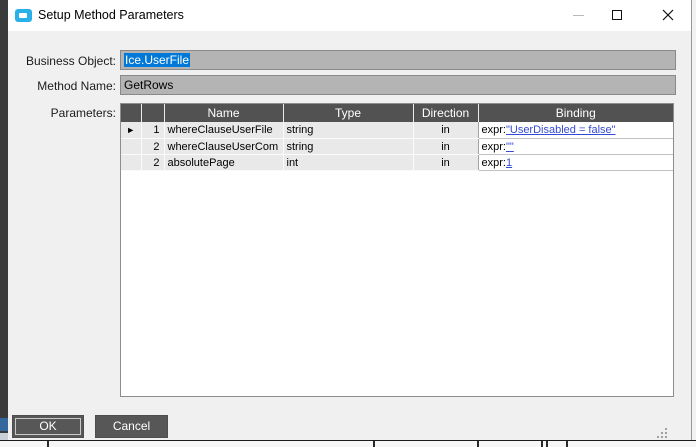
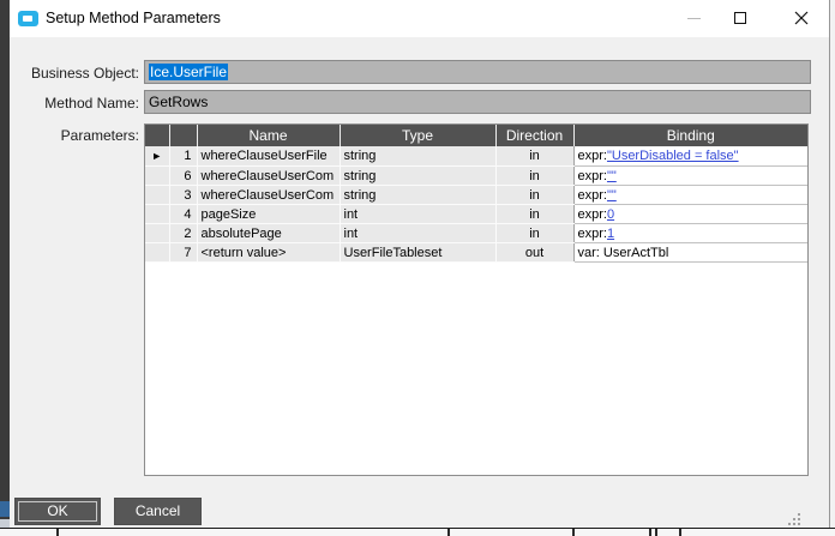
  Setup Method Parameters
  Business Object:
  Ice.UserFile
  Method Name:
  GetRows
  Parameters:
  		Name	Type	Direction	Binding
  ►	1	whereClauseUserFile	string	in	expr:"UserDisabled = false"
- 	2	whereClauseUserCom	string	in	expr:""
+ 	6	whereClauseUserCom	string	in	expr:""
+ 	3	whereClauseUserCom	string	in	expr:""
+ 	4	pageSize	int	in	expr:0
  	2	absolutePage	int	in	expr:1
+ 	7	<return value>	UserFileTableset	out	var: UserActTbl
  OK
  Cancel
